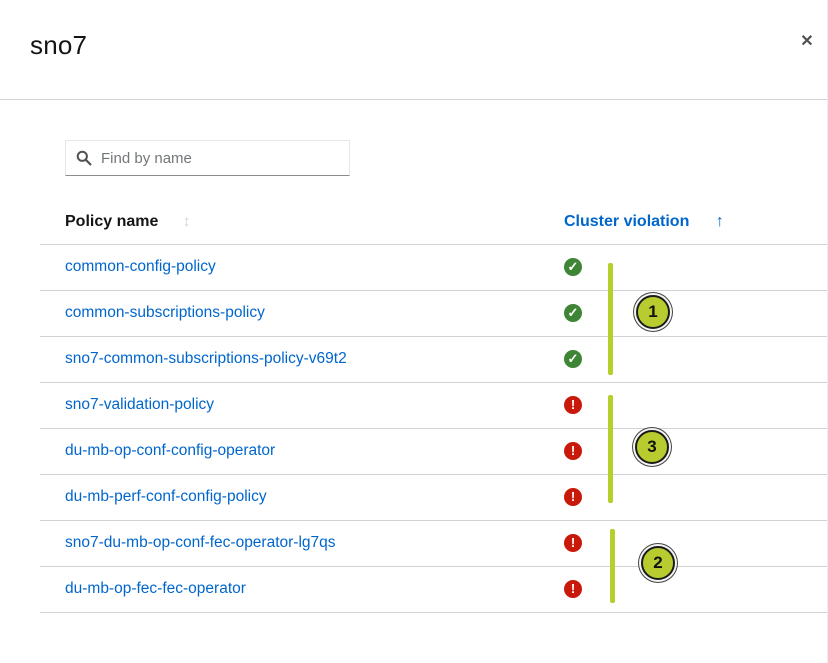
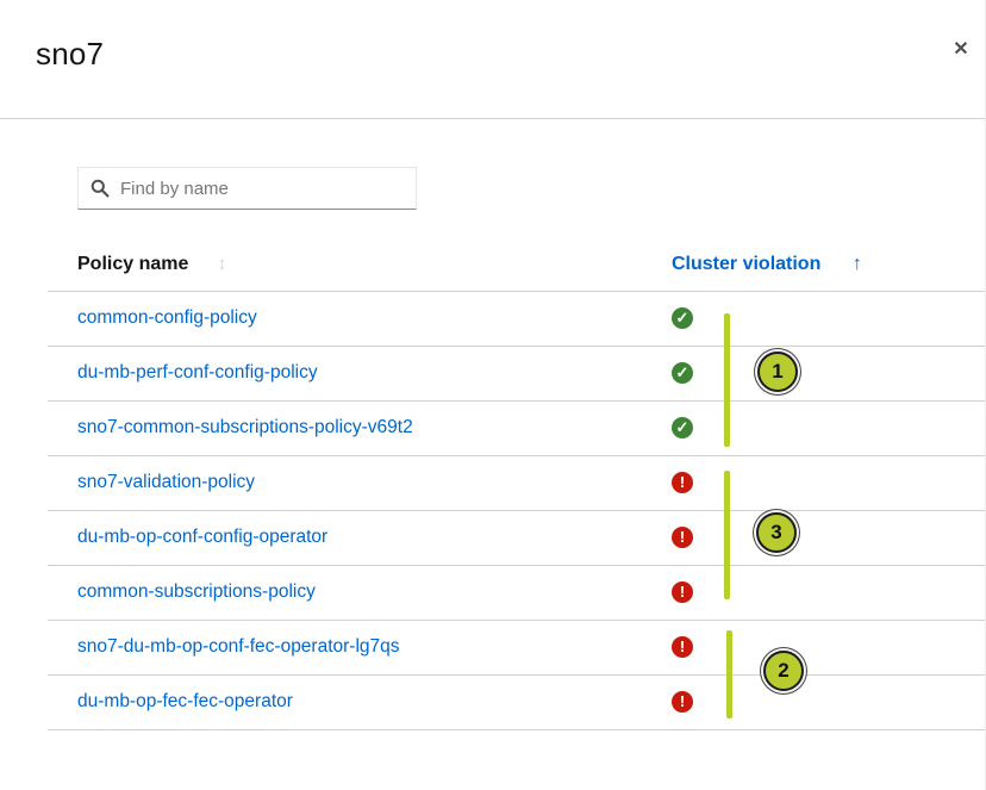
  sno7
  ✕
  Find by name
  Policy name ↕	Cluster violation ↑
  common-config-policy	✓
- common-subscriptions-policy	✓
+ du-mb-perf-conf-config-policy	✓
  sno7-common-subscriptions-policy-v69t2	✓
  sno7-validation-policy	!
  du-mb-op-conf-config-operator	!
- du-mb-perf-conf-config-policy	!
+ common-subscriptions-policy	!
  sno7-du-mb-op-conf-fec-operator-lg7qs	!
  du-mb-op-fec-fec-operator	!
  1
  3
  2
